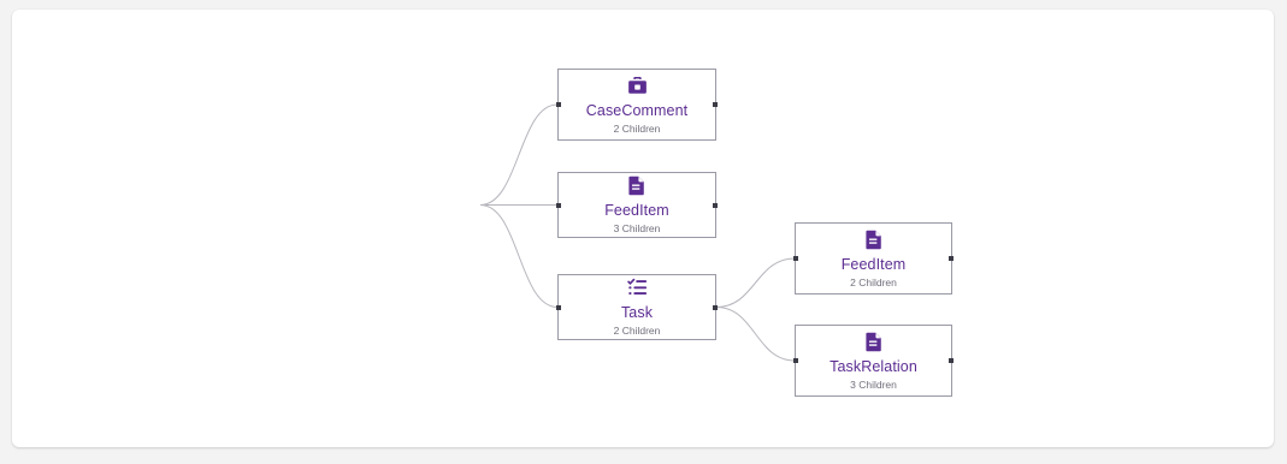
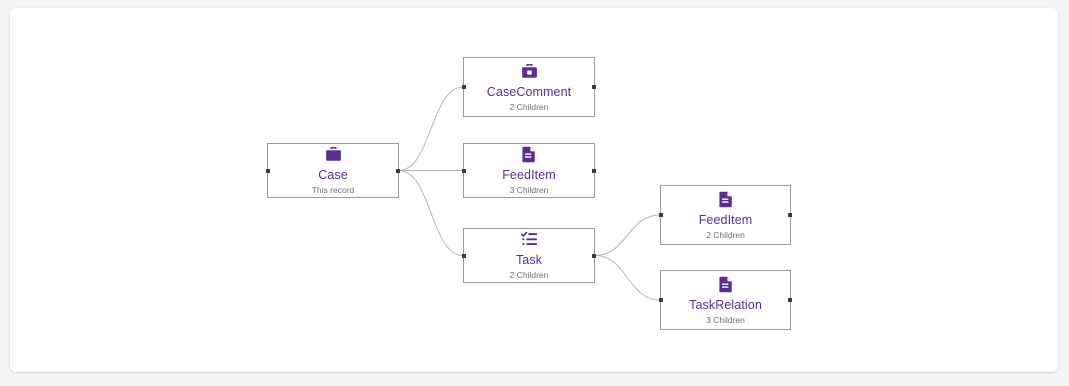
+ Case
+ This record
  CaseComment
  2 Children
  FeedItem
  3 Children
  Task
  2 Children
  FeedItem
  2 Children
  TaskRelation
  3 Children
